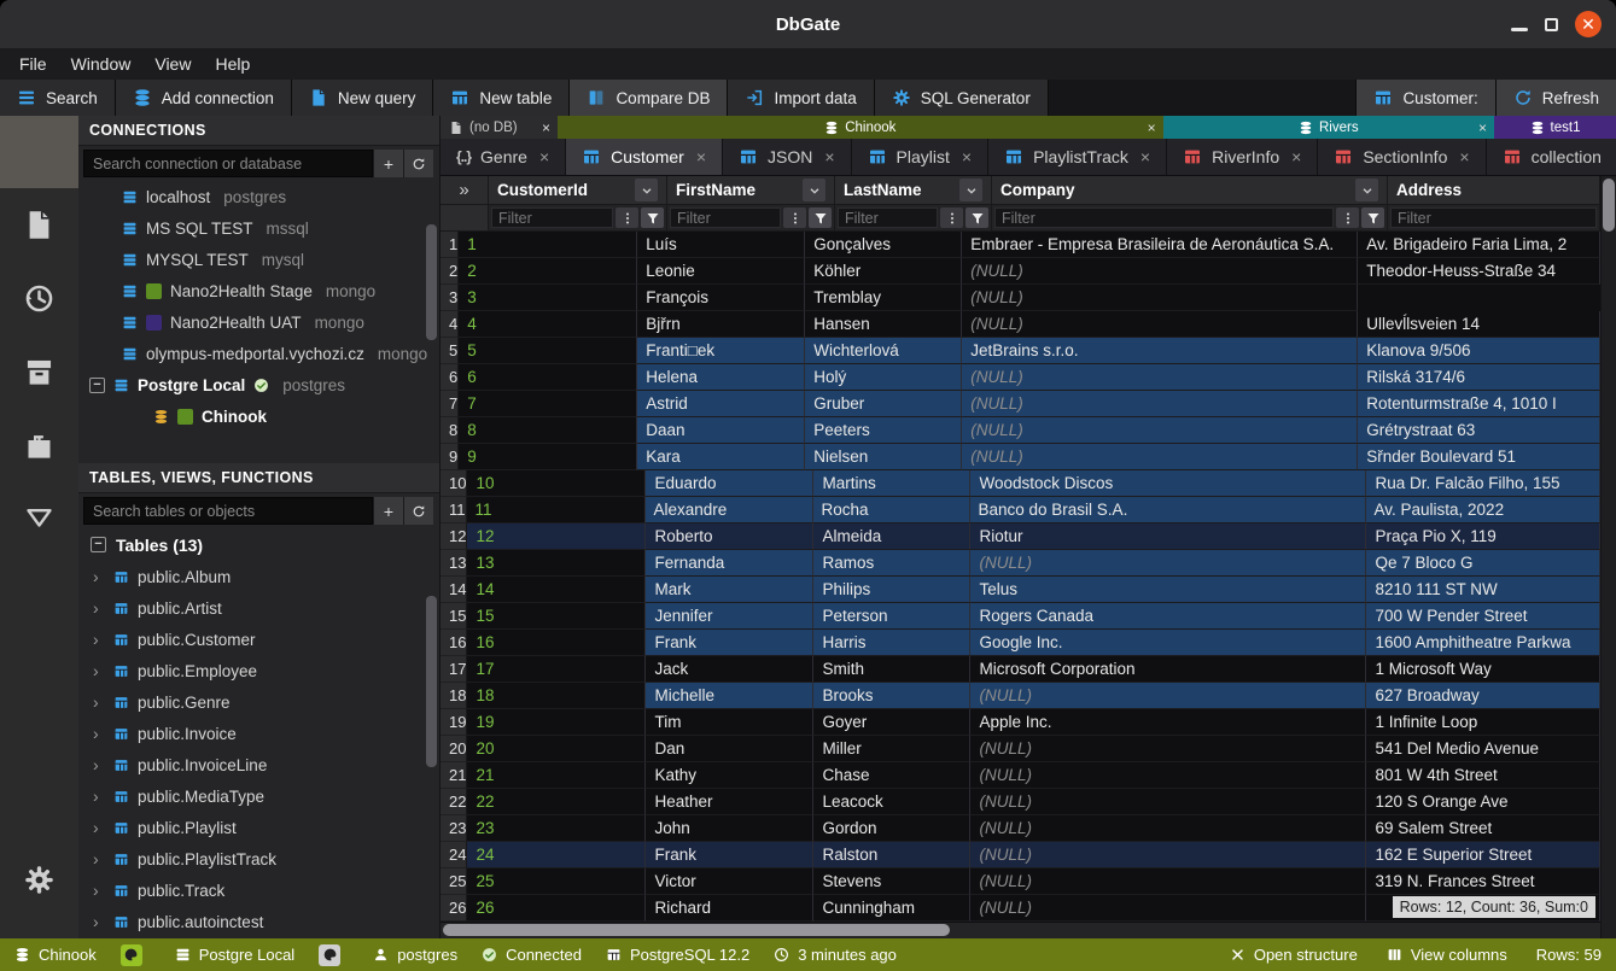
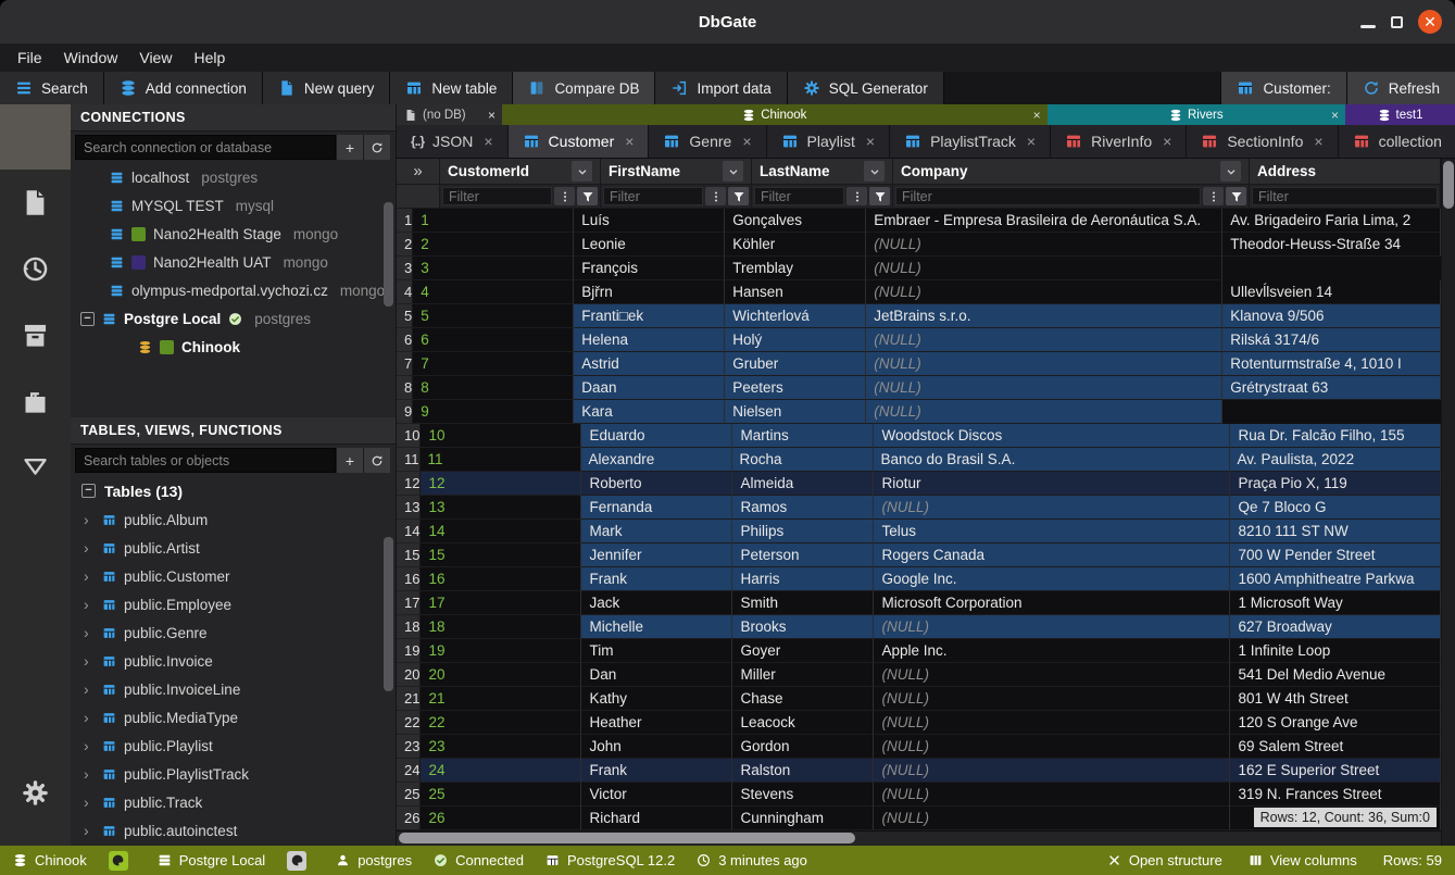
  DbGate
  ✕
  File
  Window
  View
  Help
  Search
  Add connection
  New query
  New table
  Compare DB
  Import data
  SQL Generator
  Customer:
  Refresh
  CONNECTIONS
  Search connection or database
  +
  localhost
  postgres
- MS SQL TEST
- mssql
  MYSQL TEST
  mysql
  Nano2Health Stage
  mongo
  Nano2Health UAT
  mongo
  olympus-medportal.vychozi.cz
  mongo
  −
  Postgre Local
  postgres
  Chinook
  TABLES, VIEWS, FUNCTIONS
  Search tables or objects
  +
  −
  Tables (13)
  ›
  public.Album
  ›
  public.Artist
  ›
  public.Customer
  ›
  public.Employee
  ›
  public.Genre
  ›
  public.Invoice
  ›
  public.InvoiceLine
  ›
  public.MediaType
  ›
  public.Playlist
  ›
  public.PlaylistTrack
  ›
  public.Track
  ›
  public.autoinctest
  (no DB)
  ×
  Chinook
  ×
  Rivers
  ×
  test1
  {..}
- Genre
+ JSON
  ×
  Customer
  ×
- JSON
+ Genre
  ×
  Playlist
  ×
  PlaylistTrack
  ×
  RiverInfo
  ×
  SectionInfo
  ×
  collection
  »
  CustomerId
  FirstName
  LastName
  Company
  Address
  Filter
  Filter
  Filter
  Filter
  Filter
  1
  1
  Luís
  Gonçalves
  Embraer - Empresa Brasileira de Aeronáutica S.A.
  Av. Brigadeiro Faria Lima, 2
  2
  2
  Leonie
  Köhler
  (NULL)
  Theodor-Heuss-Straße 34
  3
  3
  François
  Tremblay
  (NULL)
  4
  4
  Bjřrn
  Hansen
  (NULL)
  Ullevĺlsveien 14
  5
  5
  Franti□ek
  Wichterlová
  JetBrains s.r.o.
  Klanova 9/506
  6
  6
  Helena
  Holý
  (NULL)
  Rilská 3174/6
  7
  7
  Astrid
  Gruber
  (NULL)
  Rotenturmstraße 4, 1010 I
  8
  8
  Daan
  Peeters
  (NULL)
  Grétrystraat 63
  9
  9
  Kara
  Nielsen
  (NULL)
- Sřnder Boulevard 51
  10
  10
  Eduardo
  Martins
  Woodstock Discos
  Rua Dr. Falcăo Filho, 155
  11
  11
  Alexandre
  Rocha
  Banco do Brasil S.A.
  Av. Paulista, 2022
  12
  12
  Roberto
  Almeida
  Riotur
  Praça Pio X, 119
  13
  13
  Fernanda
  Ramos
  (NULL)
  Qe 7 Bloco G
  14
  14
  Mark
  Philips
  Telus
  8210 111 ST NW
  15
  15
  Jennifer
  Peterson
  Rogers Canada
  700 W Pender Street
  16
  16
  Frank
  Harris
  Google Inc.
  1600 Amphitheatre Parkwa
  17
  17
  Jack
  Smith
  Microsoft Corporation
  1 Microsoft Way
  18
  18
  Michelle
  Brooks
  (NULL)
  627 Broadway
  19
  19
  Tim
  Goyer
  Apple Inc.
  1 Infinite Loop
  20
  20
  Dan
  Miller
  (NULL)
  541 Del Medio Avenue
  21
  21
  Kathy
  Chase
  (NULL)
  801 W 4th Street
  22
  22
  Heather
  Leacock
  (NULL)
  120 S Orange Ave
  23
  23
  John
  Gordon
  (NULL)
  69 Salem Street
  24
  24
  Frank
  Ralston
  (NULL)
  162 E Superior Street
  25
  25
  Victor
  Stevens
  (NULL)
  319 N. Frances Street
  26
  26
  Richard
  Cunningham
  (NULL)
  Rows: 12, Count: 36, Sum:0
  Chinook
  Postgre Local
  postgres
  Connected
  PostgreSQL 12.2
  3 minutes ago
  Open structure
  View columns
  Rows: 59
